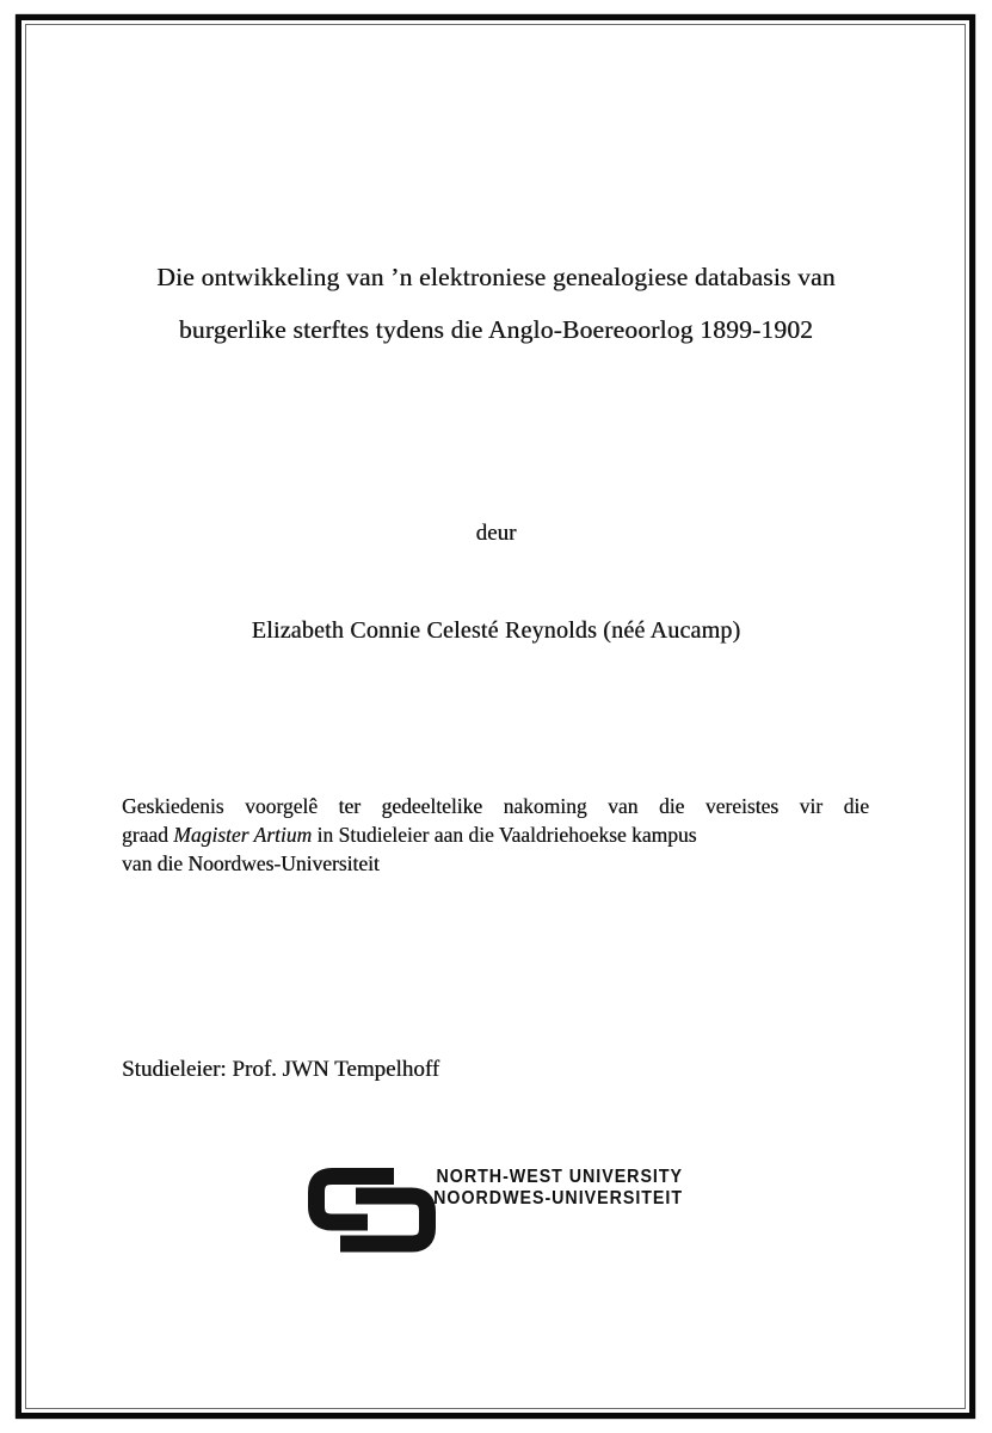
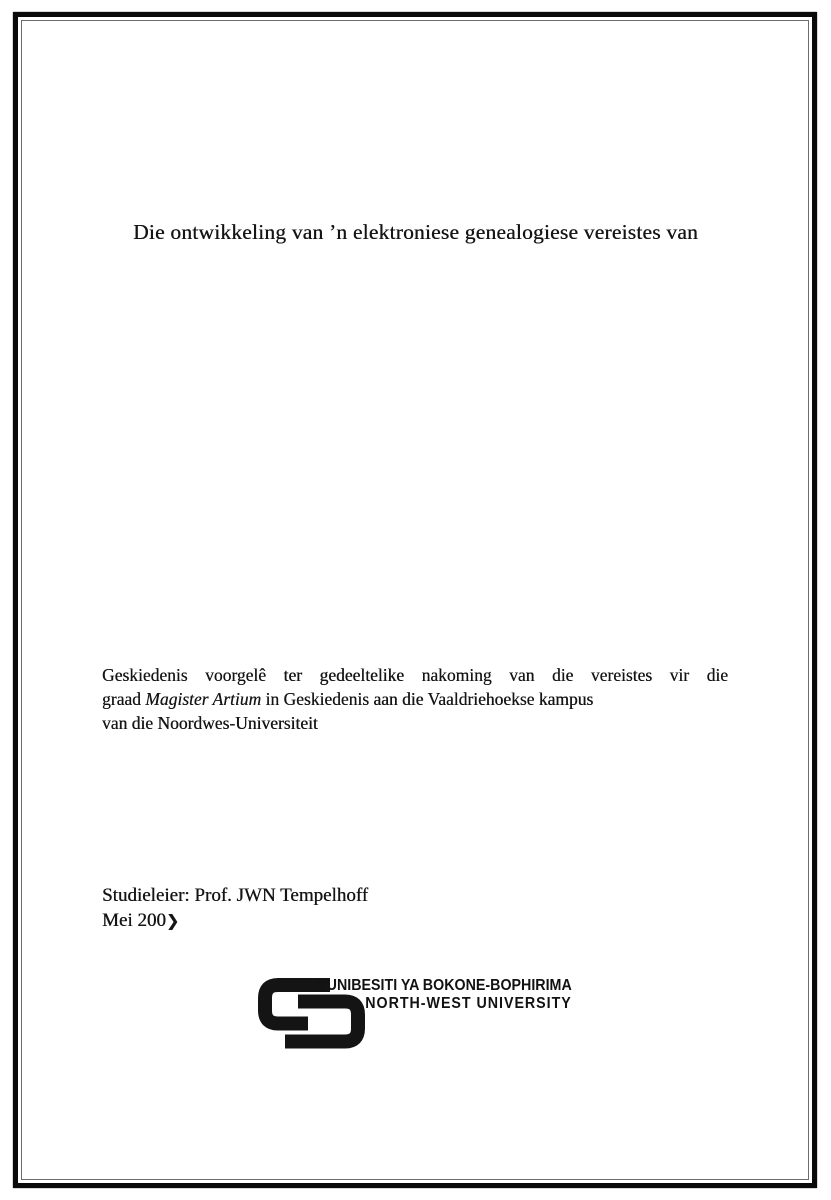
- Die ontwikkeling van ’n elektroniese genealogiese databasis van
+ Die ontwikkeling van ’n elektroniese genealogiese vereistes van
- burgerlike sterftes tydens die Anglo-Boereoorlog 1899-1902
- deur
- Elizabeth Connie Celesté Reynolds (néé Aucamp)
  Geskiedenis voorgelê ter gedeeltelike nakoming van die vereistes vir die
- graad Magister Artium in Studieleier aan die Vaaldriehoekse kampus
+ graad Magister Artium in Geskiedenis aan die Vaaldriehoekse kampus
  van die Noordwes-Universiteit
  Studieleier: Prof. JWN Tempelhoff
+ Mei 200❯
+ YUNIBESITI YA BOKONE-BOPHIRIMA
  NORTH-WEST UNIVERSITY
- NOORDWES-UNIVERSITEIT
